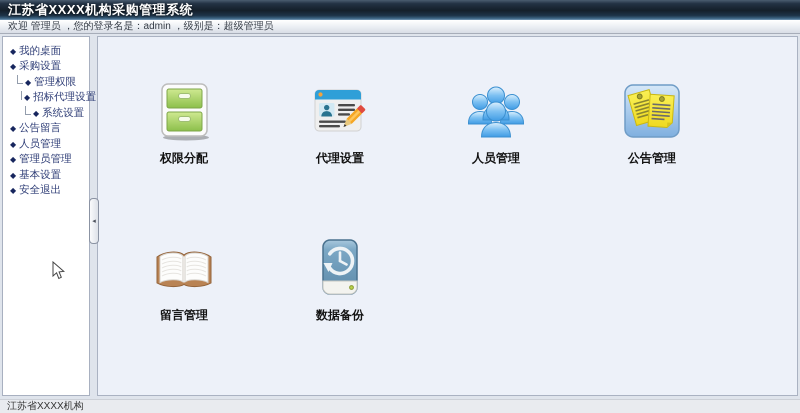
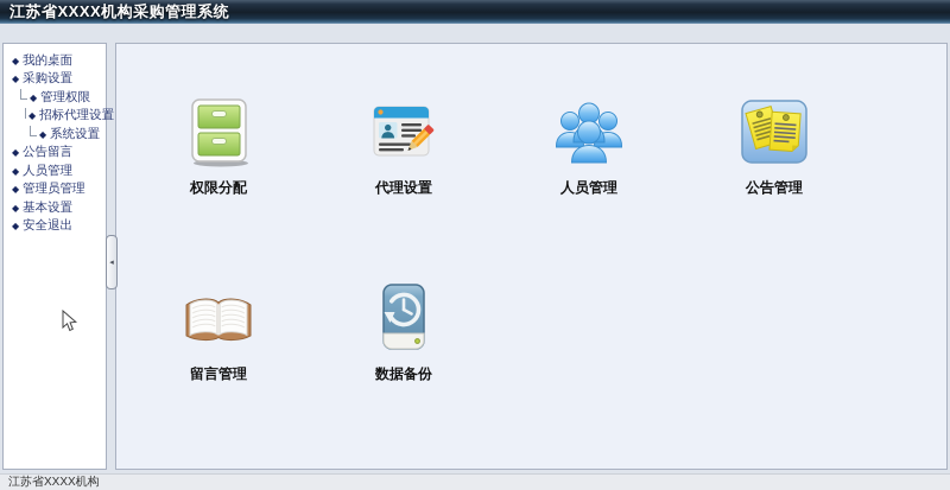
  江苏省XXXX机构采购管理系统
- 欢迎 管理员 ，您的登录名是：admin ，级别是：超级管理员
  ◆
  我的桌面
  ◆
  采购设置
  ◆
  管理权限
  ◆
  招标代理设置
  ◆
  系统设置
  ◆
  公告留言
  ◆
  人员管理
  ◆
  管理员管理
  ◆
  基本设置
  ◆
  安全退出
  权限分配
  代理设置
  人员管理
  公告管理
  留言管理
  数据备份
  江苏省XXXX机构
